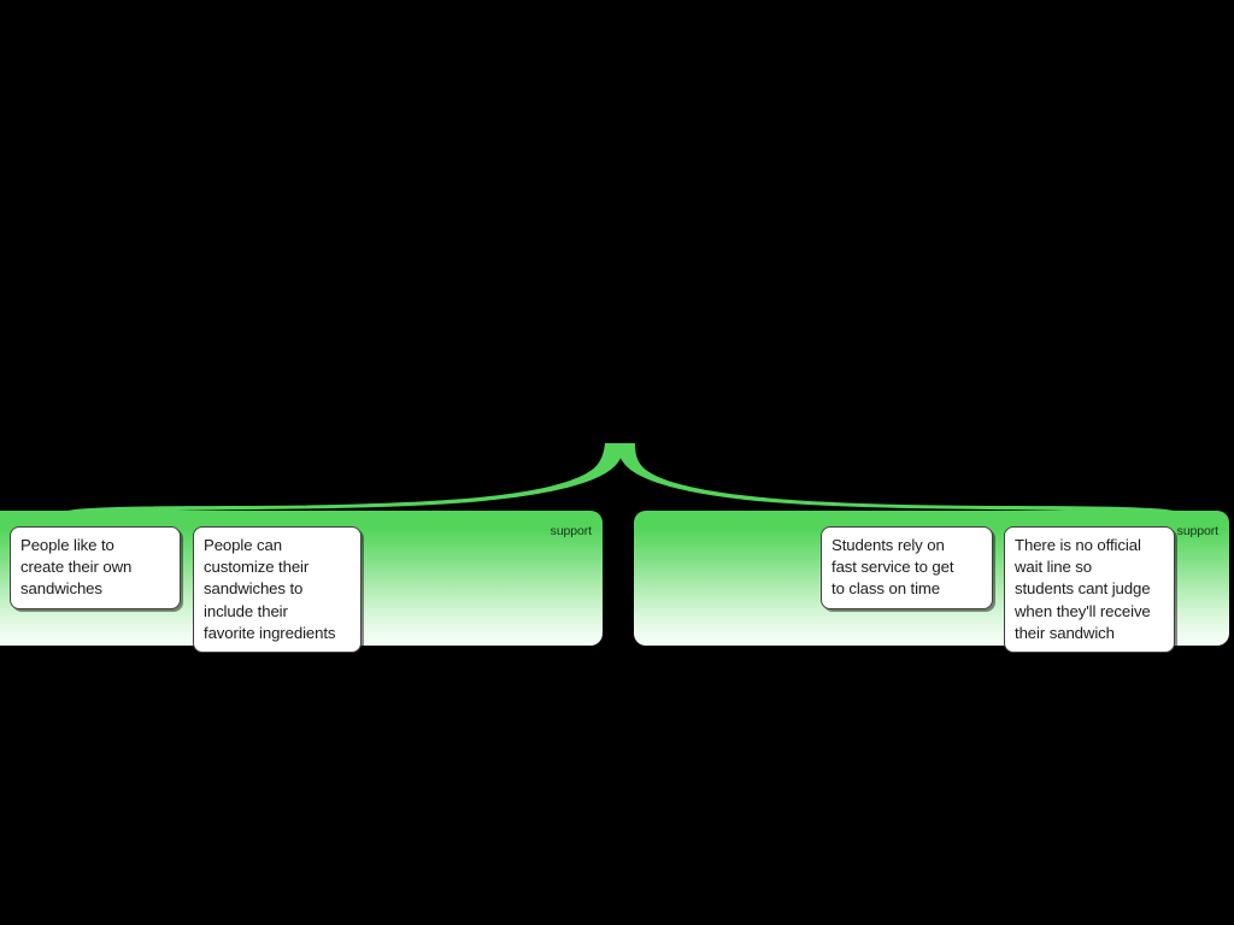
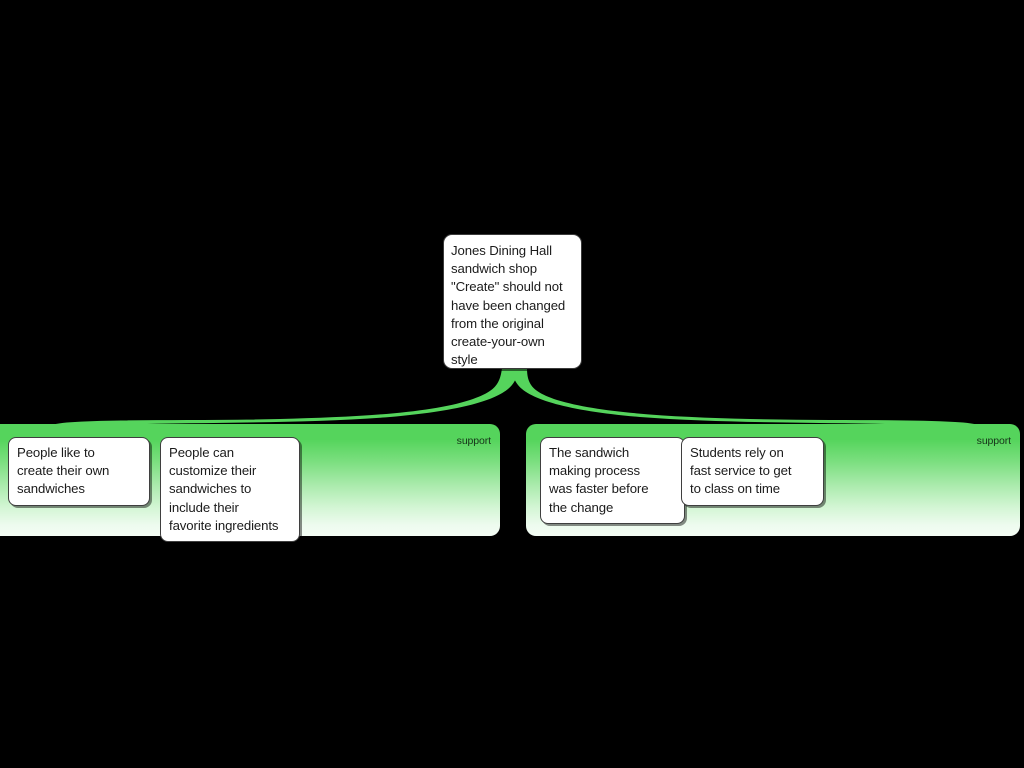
+ Jones Dining Hall
+ sandwich shop
+ "Create" should not
+ have been changed
+ from the original
+ create-your-own
+ style
  support
  People like to
  create their own
  sandwiches
  People can
  customize their
  sandwiches to
  include their
  favorite ingredients
  support
+ The sandwich
+ making process
+ was faster before
+ the change
  Students rely on
  fast service to get
  to class on time
- There is no official
- wait line so
- students cant judge
- when they'll receive
- their sandwich
